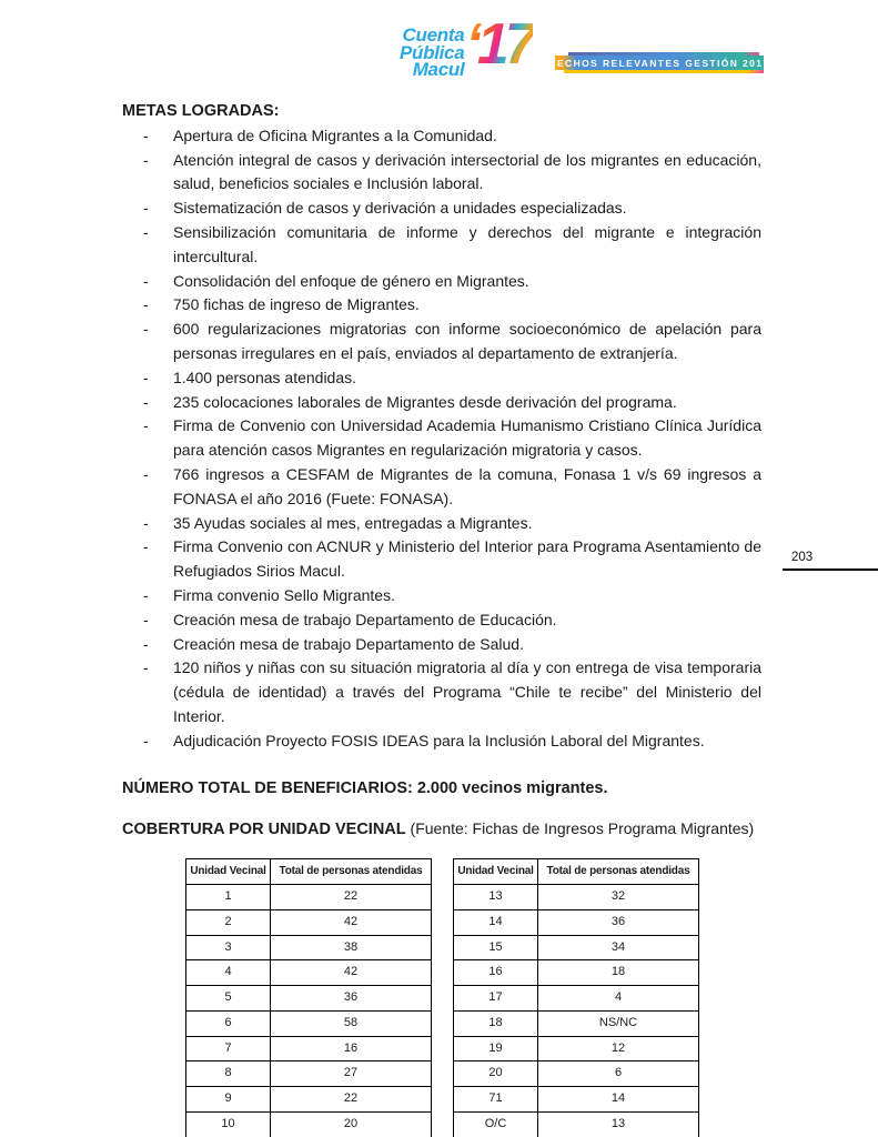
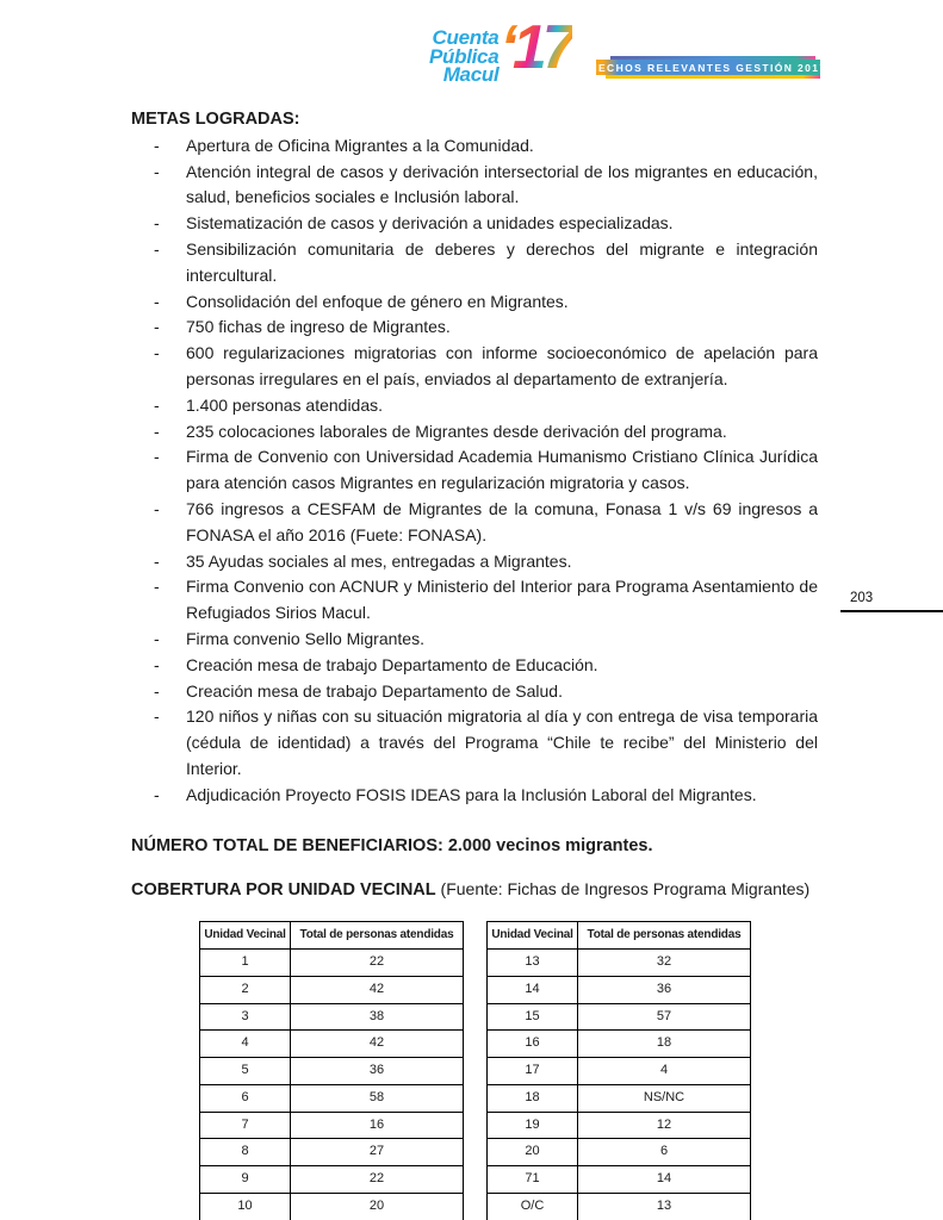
  Cuenta
  Pública
  Macul
  ‘17
  HECHOS RELEVANTES GESTIÓN 2017
  203
  METAS LOGRADAS:
  -
  Apertura de Oficina Migrantes a la Comunidad.
  -
  Atención integral de casos y derivación intersectorial de los migrantes en educación, salud, beneficios sociales e Inclusión laboral.
  -
  Sistematización de casos y derivación a unidades especializadas.
  -
- Sensibilización comunitaria de informe y derechos del migrante e integración intercultural.
+ Sensibilización comunitaria de deberes y derechos del migrante e integración intercultural.
  -
  Consolidación del enfoque de género en Migrantes.
  -
  750 fichas de ingreso de Migrantes.
  -
  600 regularizaciones migratorias con informe socioeconómico de apelación para personas irregulares en el país, enviados al departamento de extranjería.
  -
  1.400 personas atendidas.
  -
  235 colocaciones laborales de Migrantes desde derivación del programa.
  -
  Firma de Convenio con Universidad Academia Humanismo Cristiano Clínica Jurídica para atención casos Migrantes en regularización migratoria y casos.
  -
  766 ingresos a CESFAM de Migrantes de la comuna, Fonasa 1 v/s 69 ingresos a FONASA el año 2016 (Fuete: FONASA).
  -
  35 Ayudas sociales al mes, entregadas a Migrantes.
  -
  Firma Convenio con ACNUR y Ministerio del Interior para Programa Asentamiento de Refugiados Sirios Macul.
  -
  Firma convenio Sello Migrantes.
  -
  Creación mesa de trabajo Departamento de Educación.
  -
  Creación mesa de trabajo Departamento de Salud.
  -
  120 niños y niñas con su situación migratoria al día y con entrega de visa temporaria (cédula de identidad) a través del Programa “Chile te recibe” del Ministerio del Interior.
  -
  Adjudicación Proyecto FOSIS IDEAS para la Inclusión Laboral del Migrantes.
  NÚMERO TOTAL DE BENEFICIARIOS: 2.000 vecinos migrantes.
  COBERTURA POR UNIDAD VECINAL (Fuente: Fichas de Ingresos Programa Migrantes)
  Unidad Vecinal	Total de personas atendidas
  1	22
  2	42
  3	38
  4	42
  5	36
  6	58
  7	16
  8	27
  9	22
  10	20
  Unidad Vecinal	Total de personas atendidas
  13	32
  14	36
- 15	34
+ 15	57
  16	18
  17	4
  18	NS/NC
  19	12
  20	6
  71	14
  O/C	13
